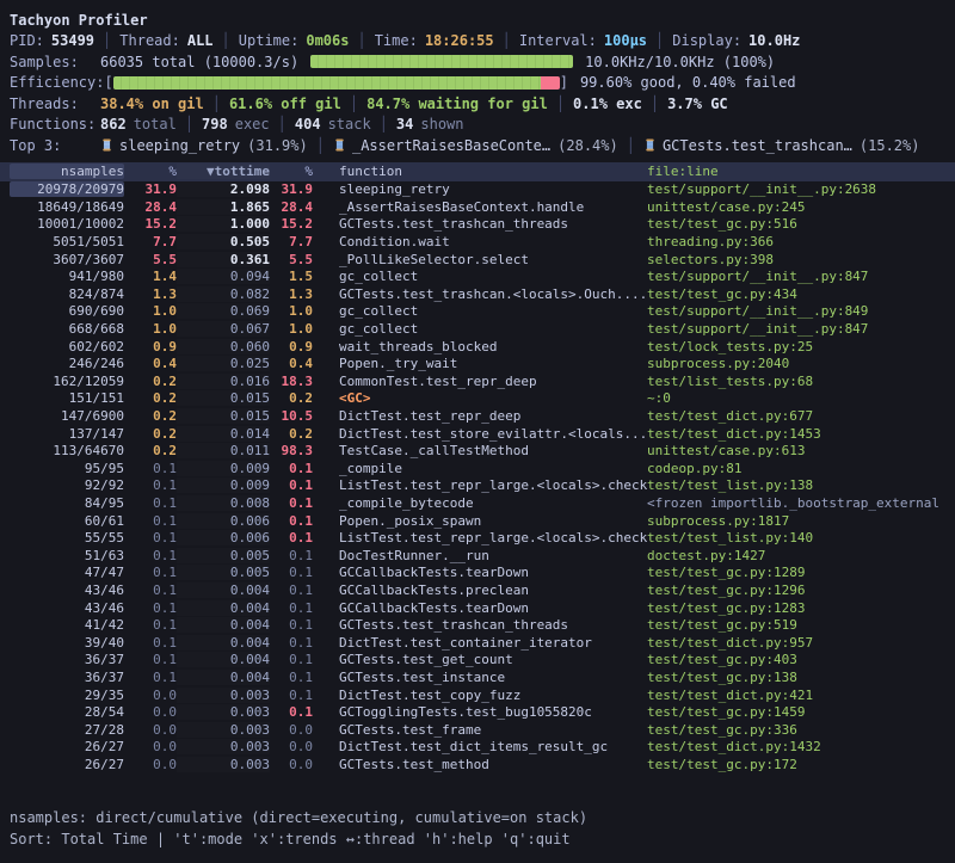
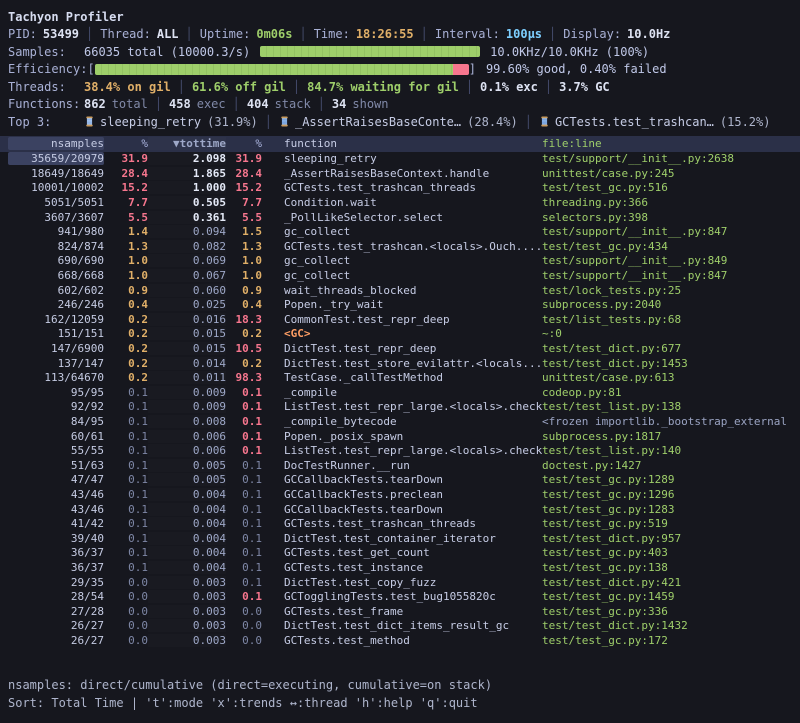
  Tachyon Profiler
  PID:
  53499
  │
  Thread:
  ALL
  │
  Uptime:
  0m06s
  │
  Time:
  18:26:55
  │
  Interval:
  100μs
  │
  Display:
  10.0Hz
  Samples:
  66035 total (10000.3/s)
  10.0KHz/10.0KHz (100%)
  Efficiency:
  [
  ]
  99.60% good, 0.40% failed
  Threads:
  38.4% on gil
  │
  61.6% off gil
  │
  84.7% waiting for gil
  │
  0.1% exc
  │
  3.7% GC
  Functions:
  862
  total
  │
- 798
+ 458
  exec
  │
  404
  stack
  │
  34
  shown
  Top 3:
  sleeping_retry
  (31.9%)
  │
  _AssertRaisesBaseConte…
  (28.4%)
  │
  GCTests.test_trashcan…
  (15.2%)
  nsamples
  %
  ▼tottime
  %
  function
  file:line
- 20978/20979
+ 35659/20979
  31.9
  2.098
  31.9
  sleeping_retry
  test/support/__init__.py:2638
  18649/18649
  28.4
  1.865
  28.4
  _AssertRaisesBaseContext.handle
  unittest/case.py:245
  10001/10002
  15.2
  1.000
  15.2
  GCTests.test_trashcan_threads
  test/test_gc.py:516
  5051/5051
  7.7
  0.505
  7.7
  Condition.wait
  threading.py:366
  3607/3607
  5.5
  0.361
  5.5
  _PollLikeSelector.select
  selectors.py:398
  941/980
  1.4
  0.094
  1.5
  gc_collect
  test/support/__init__.py:847
  824/874
  1.3
  0.082
  1.3
  GCTests.test_trashcan.<locals>.Ouch....
  test/test_gc.py:434
  690/690
  1.0
  0.069
  1.0
  gc_collect
  test/support/__init__.py:849
  668/668
  1.0
  0.067
  1.0
  gc_collect
  test/support/__init__.py:847
  602/602
  0.9
  0.060
  0.9
  wait_threads_blocked
  test/lock_tests.py:25
  246/246
  0.4
  0.025
  0.4
  Popen._try_wait
  subprocess.py:2040
  162/12059
  0.2
  0.016
  18.3
  CommonTest.test_repr_deep
  test/list_tests.py:68
  151/151
  0.2
  0.015
  0.2
  <GC>
  ~:0
  147/6900
  0.2
  0.015
  10.5
  DictTest.test_repr_deep
  test/test_dict.py:677
  137/147
  0.2
  0.014
  0.2
  DictTest.test_store_evilattr.<locals...
  test/test_dict.py:1453
  113/64670
  0.2
  0.011
  98.3
  TestCase._callTestMethod
  unittest/case.py:613
  95/95
  0.1
  0.009
  0.1
  _compile
  codeop.py:81
  92/92
  0.1
  0.009
  0.1
  ListTest.test_repr_large.<locals>.check
  test/test_list.py:138
  84/95
  0.1
  0.008
  0.1
  _compile_bytecode
  <frozen importlib._bootstrap_external
  60/61
  0.1
  0.006
  0.1
  Popen._posix_spawn
  subprocess.py:1817
  55/55
  0.1
  0.006
  0.1
  ListTest.test_repr_large.<locals>.check
  test/test_list.py:140
  51/63
  0.1
  0.005
  0.1
  DocTestRunner.__run
  doctest.py:1427
  47/47
  0.1
  0.005
  0.1
  GCCallbackTests.tearDown
  test/test_gc.py:1289
  43/46
  0.1
  0.004
  0.1
  GCCallbackTests.preclean
  test/test_gc.py:1296
  43/46
  0.1
  0.004
  0.1
  GCCallbackTests.tearDown
  test/test_gc.py:1283
  41/42
  0.1
  0.004
  0.1
  GCTests.test_trashcan_threads
  test/test_gc.py:519
  39/40
  0.1
  0.004
  0.1
  DictTest.test_container_iterator
  test/test_dict.py:957
  36/37
  0.1
  0.004
  0.1
  GCTests.test_get_count
  test/test_gc.py:403
  36/37
  0.1
  0.004
  0.1
  GCTests.test_instance
  test/test_gc.py:138
  29/35
  0.0
  0.003
  0.1
  DictTest.test_copy_fuzz
  test/test_dict.py:421
  28/54
  0.0
  0.003
  0.1
  GCTogglingTests.test_bug1055820c
  test/test_gc.py:1459
  27/28
  0.0
  0.003
  0.0
  GCTests.test_frame
  test/test_gc.py:336
  26/27
  0.0
  0.003
  0.0
  DictTest.test_dict_items_result_gc
  test/test_dict.py:1432
  26/27
  0.0
  0.003
  0.0
  GCTests.test_method
  test/test_gc.py:172
  nsamples: direct/cumulative (direct=executing, cumulative=on stack)
  Sort: Total Time | 't':mode 'x':trends ↔:thread 'h':help 'q':quit
